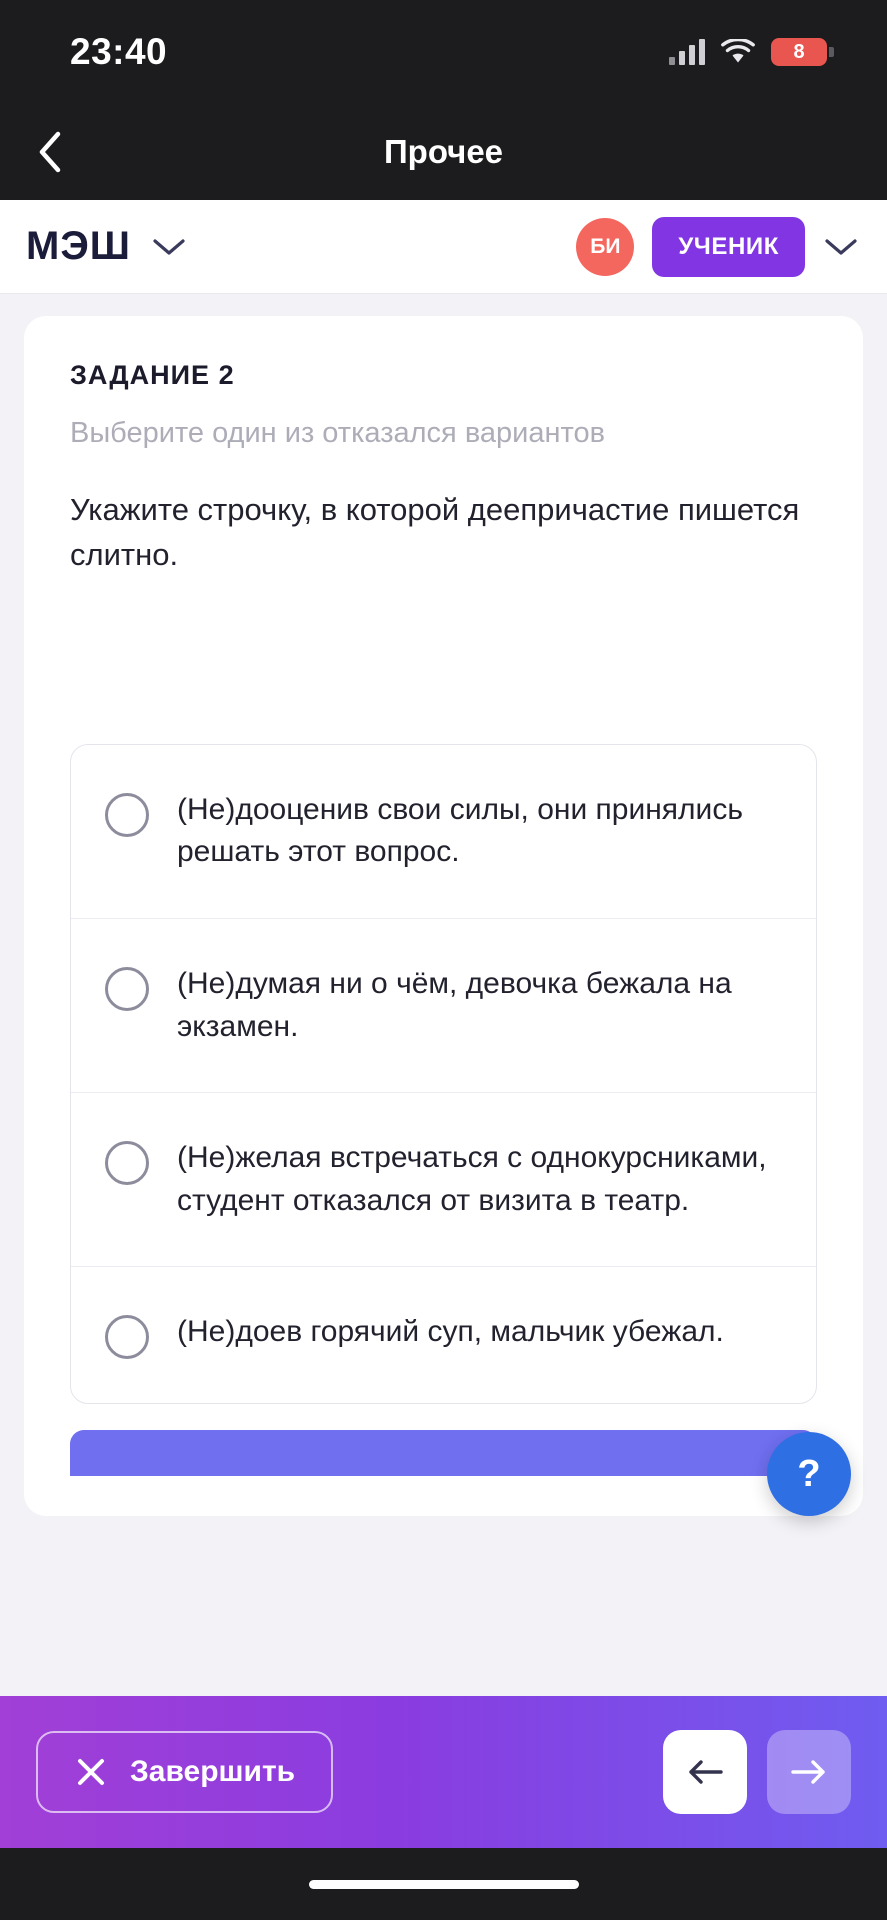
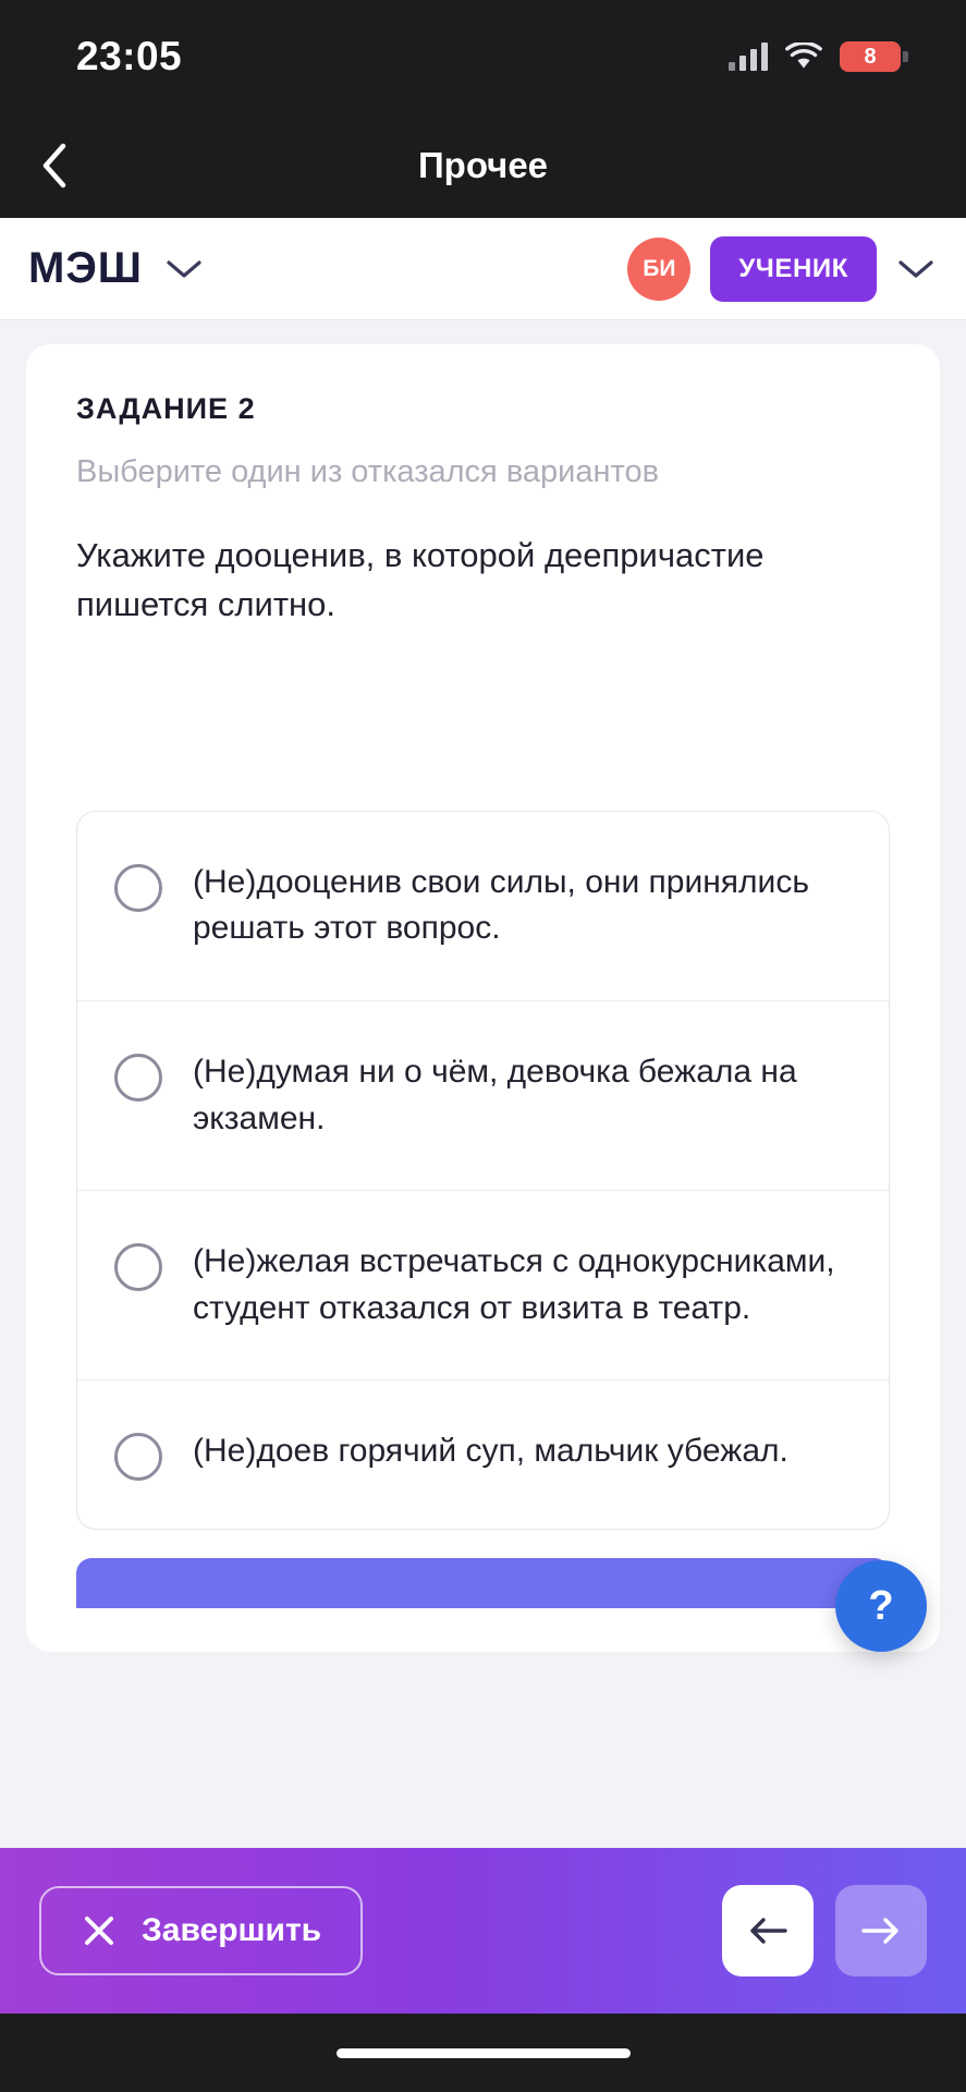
- 23:40
+ 23:05
  8
  Прочее
  МЭШ
  БИ
  УЧЕНИК
  ЗАДАНИЕ 2
  Выберите один из отказался вариантов
- Укажите строчку, в которой деепричастие пишется слитно.
+ Укажите дооценив, в которой деепричастие пишется слитно.
  (Не)дооценив свои силы, они принялись решать этот вопрос.
  (Не)думая ни о чём, девочка бежала на экзамен.
  (Не)желая встречаться с однокурсниками, студент отказался от визита в театр.
  (Не)доев горячий суп, мальчик убежал.
  ?
  Завершить
